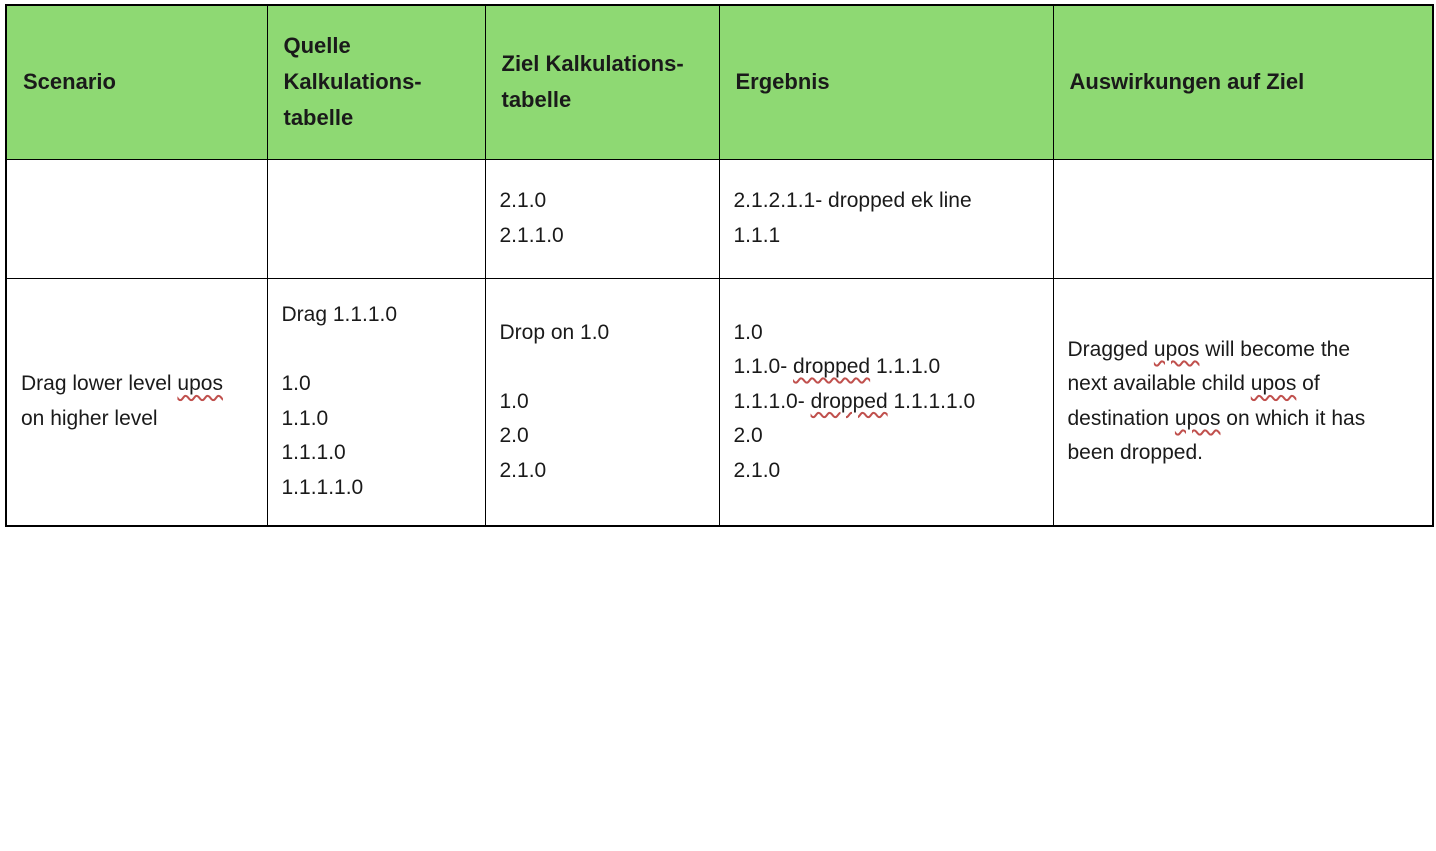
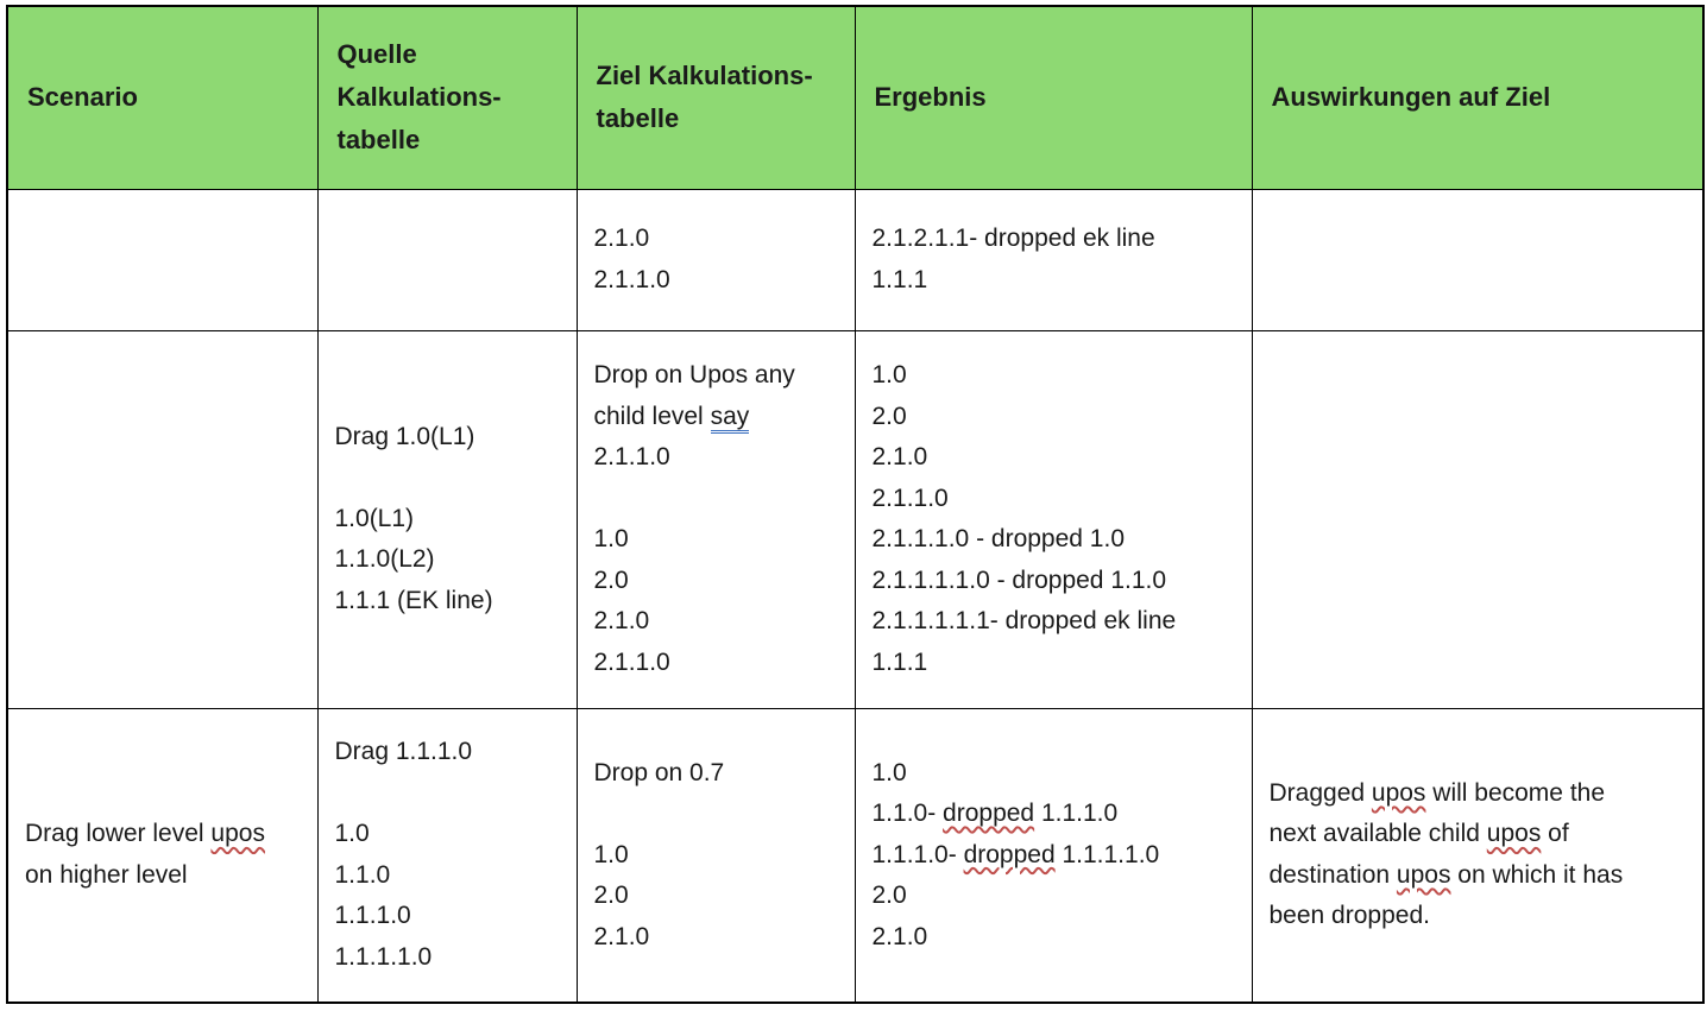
  Scenario	Quelle Kalkulations-tabelle	Ziel Kalkulations-tabelle	Ergebnis	Auswirkungen auf Ziel
  		2.1.02.1.1.0	2.1.2.1.1- dropped ek line1.1.1
+ 	Drag 1.0(L1) 1.0(L1)1.1.0(L2)1.1.1 (EK line)	Drop on Upos anychild level say2.1.1.0 1.02.02.1.02.1.1.0	1.02.02.1.02.1.1.02.1.1.1.0 - dropped 1.02.1.1.1.1.0 - dropped 1.1.02.1.1.1.1.1- dropped ek line1.1.1
- Drag lower level uposon higher level	Drag 1.1.1.0 1.01.1.01.1.1.01.1.1.1.0	Drop on 1.0 1.02.02.1.0	1.01.1.0- dropped 1.1.1.01.1.1.0- dropped 1.1.1.1.02.02.1.0	Dragged upos will become thenext available child upos ofdestination upos on which it hasbeen dropped.
+ Drag lower level uposon higher level	Drag 1.1.1.0 1.01.1.01.1.1.01.1.1.1.0	Drop on 0.7 1.02.02.1.0	1.01.1.0- dropped 1.1.1.01.1.1.0- dropped 1.1.1.1.02.02.1.0	Dragged upos will become thenext available child upos ofdestination upos on which it hasbeen dropped.
